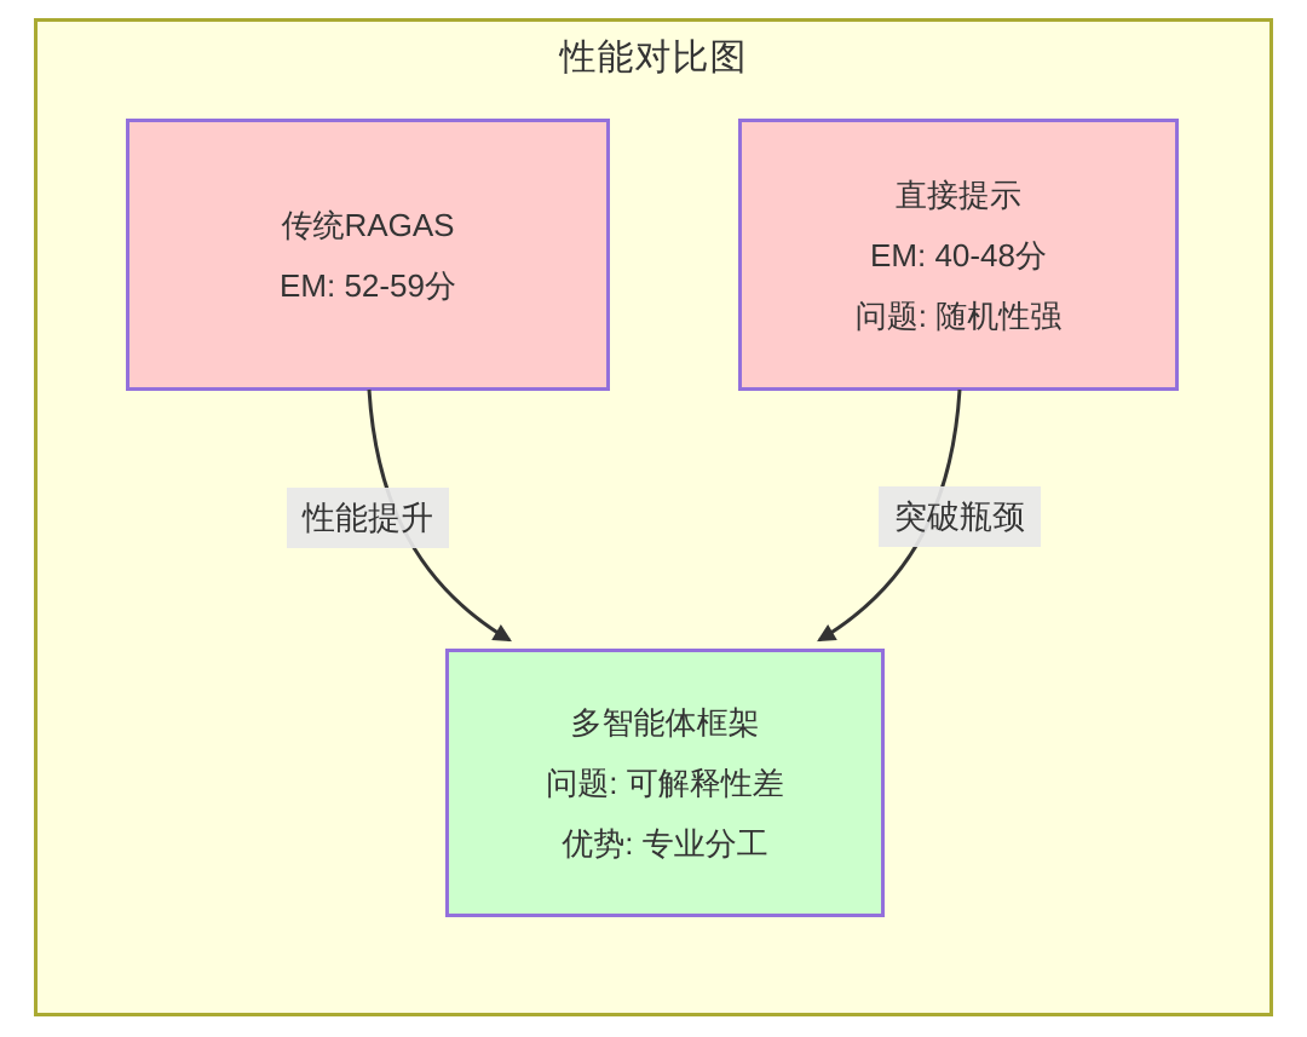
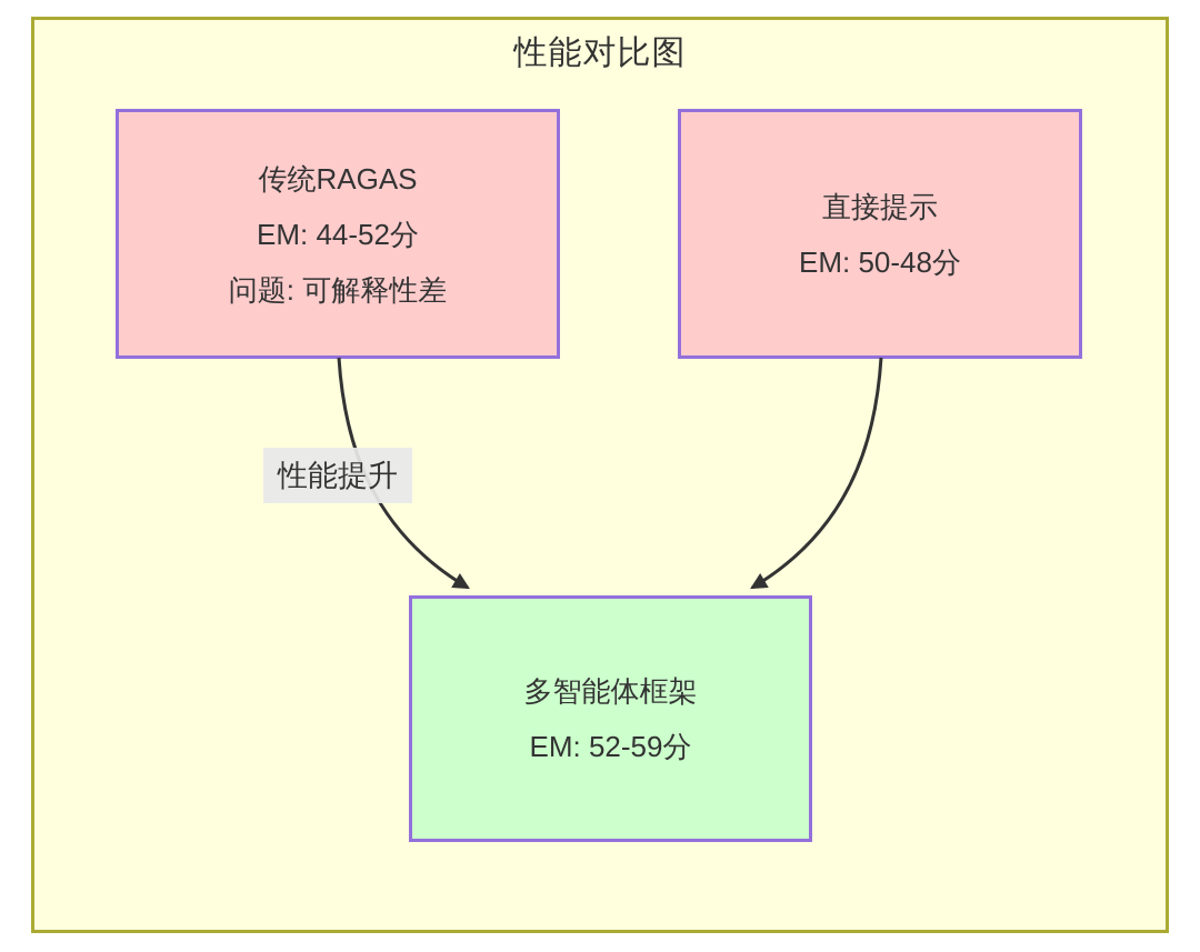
  性能对比图
  传统RAGAS
+ EM: 44-52分
- EM: 52-59分
+ 问题: 可解释性差
  直接提示
- EM: 40-48分
+ EM: 50-48分
- 问题: 随机性强
  多智能体框架
- 问题: 可解释性差
+ EM: 52-59分
- 优势: 专业分工
  性能提升
- 突破瓶颈
